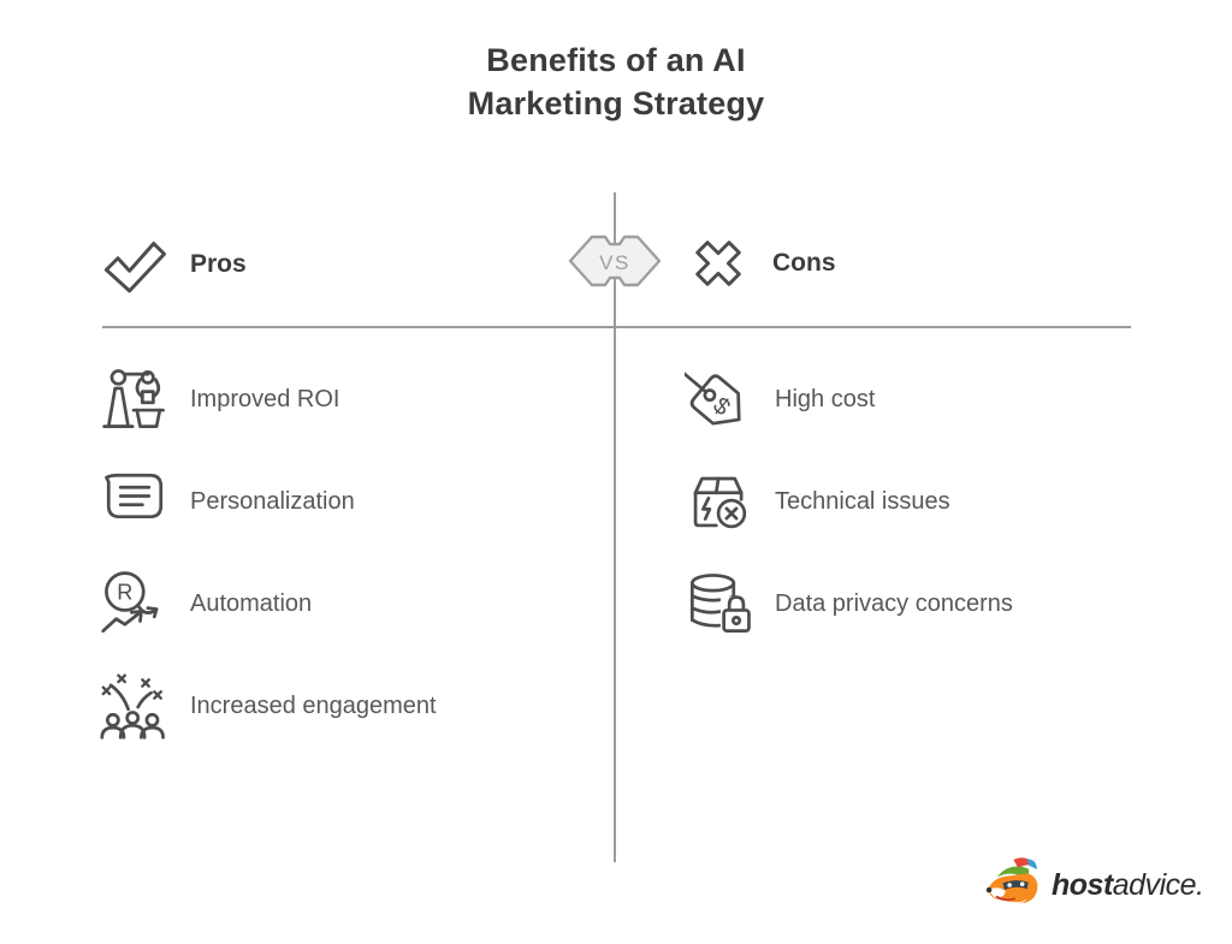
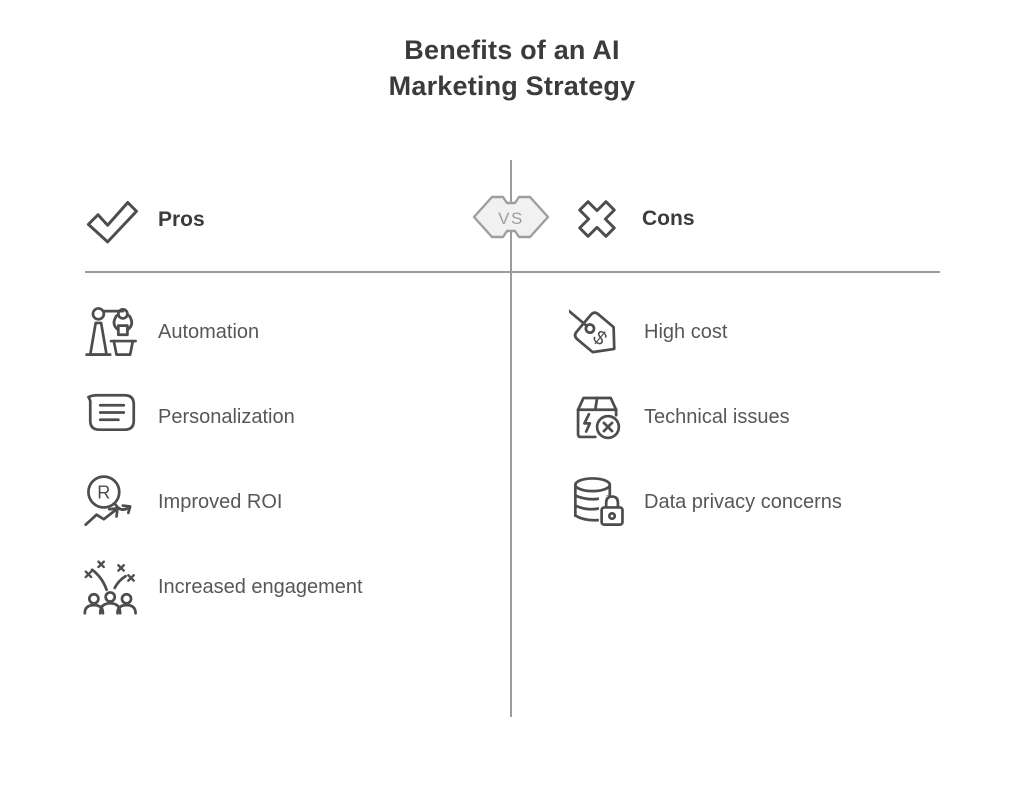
  Benefits of an AI
  Marketing Strategy
  VS
  Pros
  Cons
- Improved ROI
+ Automation
  Personalization
  R
- Automation
+ Improved ROI
  Increased engagement
  High cost
  Technical issues
  Data privacy concerns
- hostadvice.
